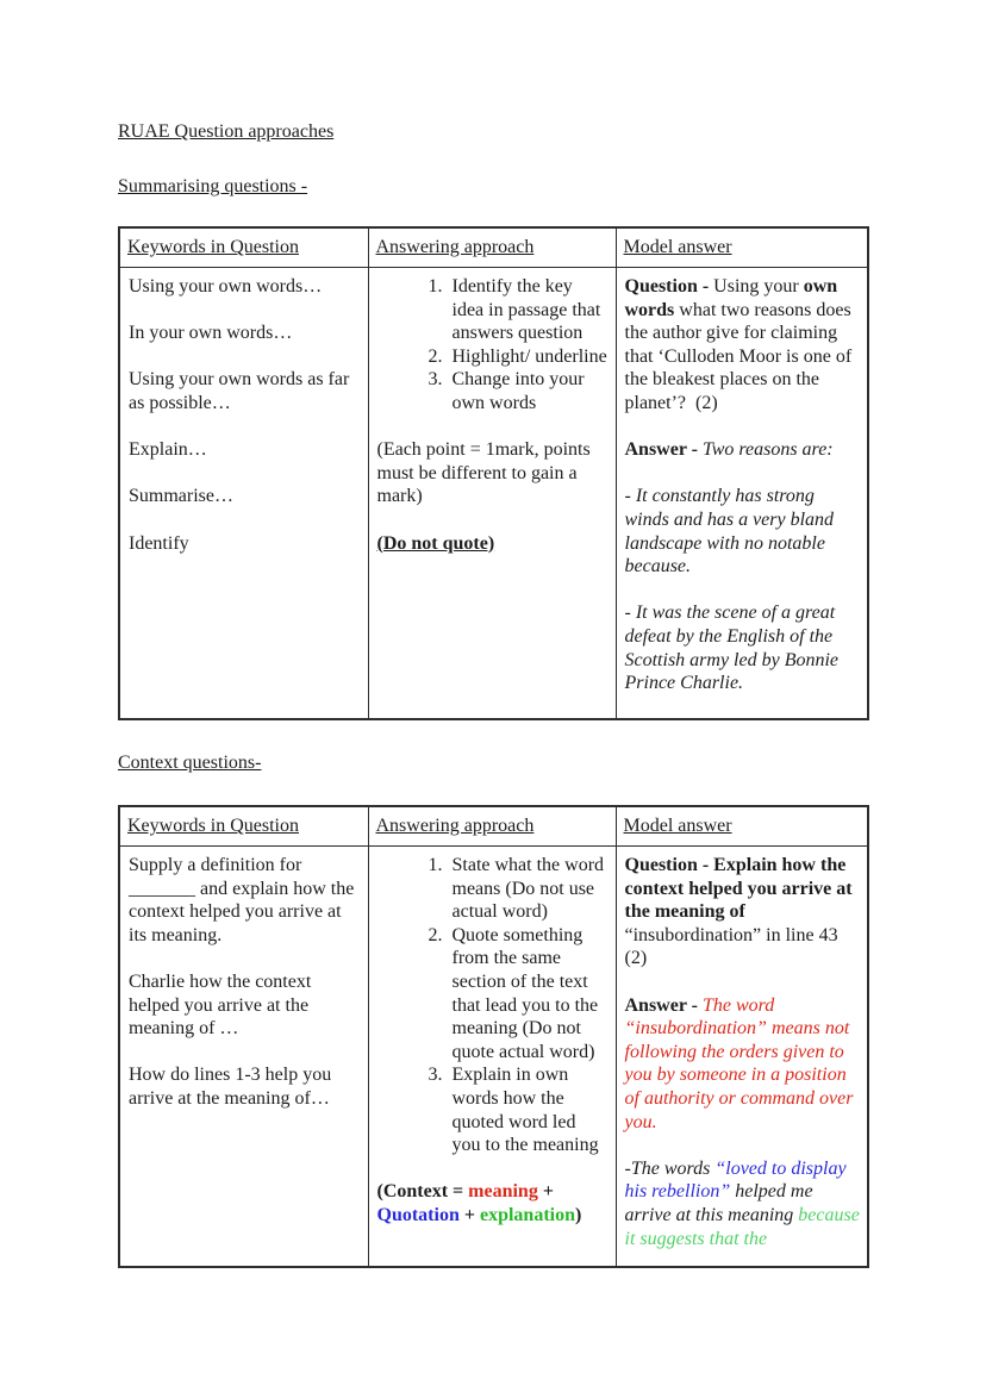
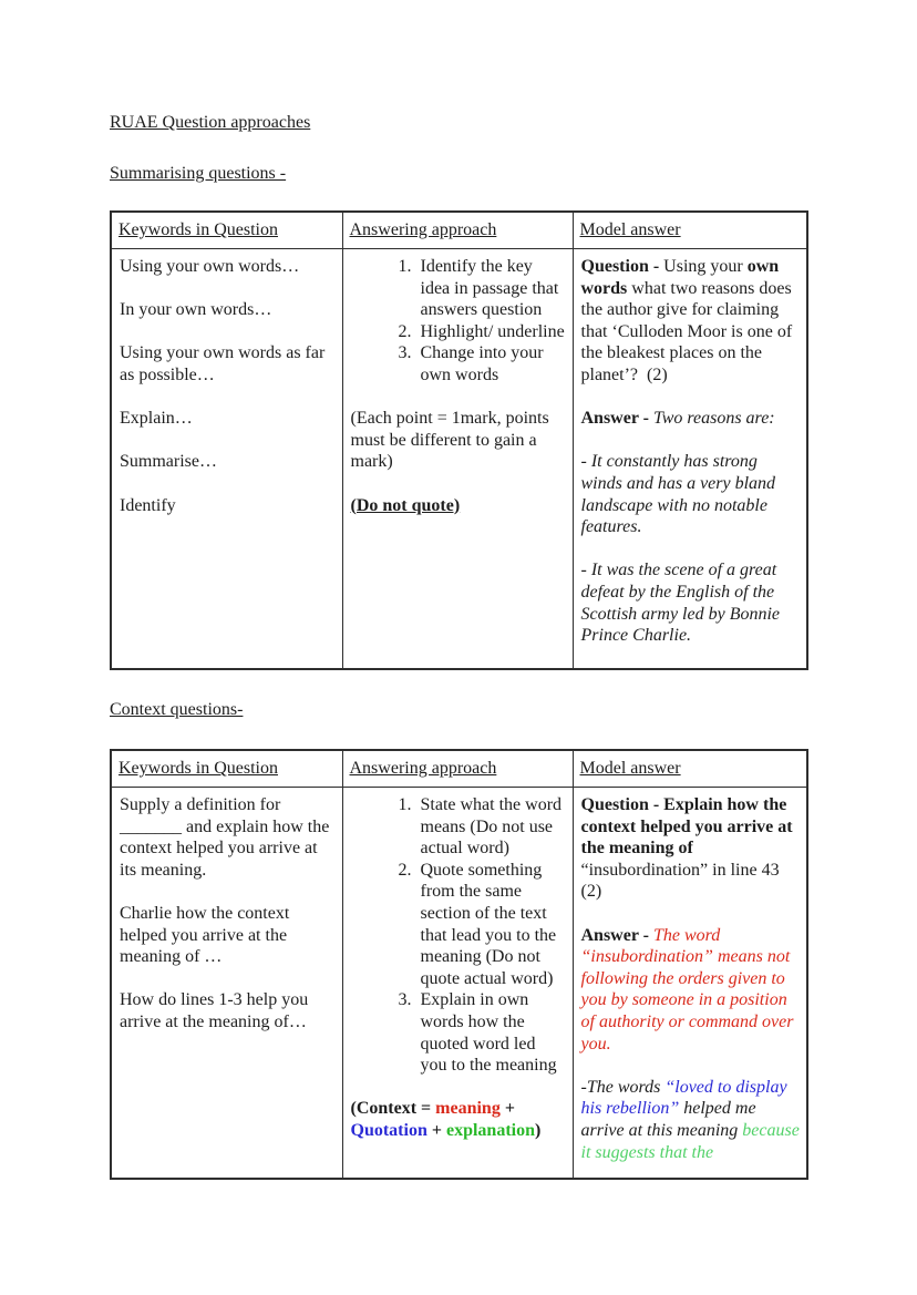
  RUAE Question approaches
  Summarising questions -
  Keywords in Question	Answering approach	Model answer
- Using your own words… In your own words… Using your own words as far as possible… Explain… Summarise… Identify	Identify the key idea in passage that answers question Highlight/ underline Change into your own words (Each point = 1mark, points must be different to gain a mark) (Do not quote)	Question - Using your own words what two reasons does the author give for claiming that ‘Culloden Moor is one of the bleakest places on the planet’? (2) Answer - Two reasons are: - It constantly has strong winds and has a very bland landscape with no notable because. - It was the scene of a great defeat by the English of the Scottish army led by Bonnie Prince Charlie.
+ Using your own words… In your own words… Using your own words as far as possible… Explain… Summarise… Identify	Identify the key idea in passage that answers question Highlight/ underline Change into your own words (Each point = 1mark, points must be different to gain a mark) (Do not quote)	Question - Using your own words what two reasons does the author give for claiming that ‘Culloden Moor is one of the bleakest places on the planet’? (2) Answer - Two reasons are: - It constantly has strong winds and has a very bland landscape with no notable features. - It was the scene of a great defeat by the English of the Scottish army led by Bonnie Prince Charlie.
  Context questions-
  Keywords in Question	Answering approach	Model answer
  Supply a definition for _______ and explain how the context helped you arrive at its meaning. Charlie how the context helped you arrive at the meaning of … How do lines 1-3 help you arrive at the meaning of…	State what the word means (Do not use actual word) Quote something from the same section of the text that lead you to the meaning (Do not quote actual word) Explain in own words how the quoted word led you to the meaning (Context = meaning + Quotation + explanation)	Question - Explain how the context helped you arrive at the meaning of “insubordination” in line 43 (2) Answer - The word “insubordination” means not following the orders given to you by someone in a position of authority or command over you. -The words “loved to display his rebellion” helped me arrive at this meaning because it suggests that the
